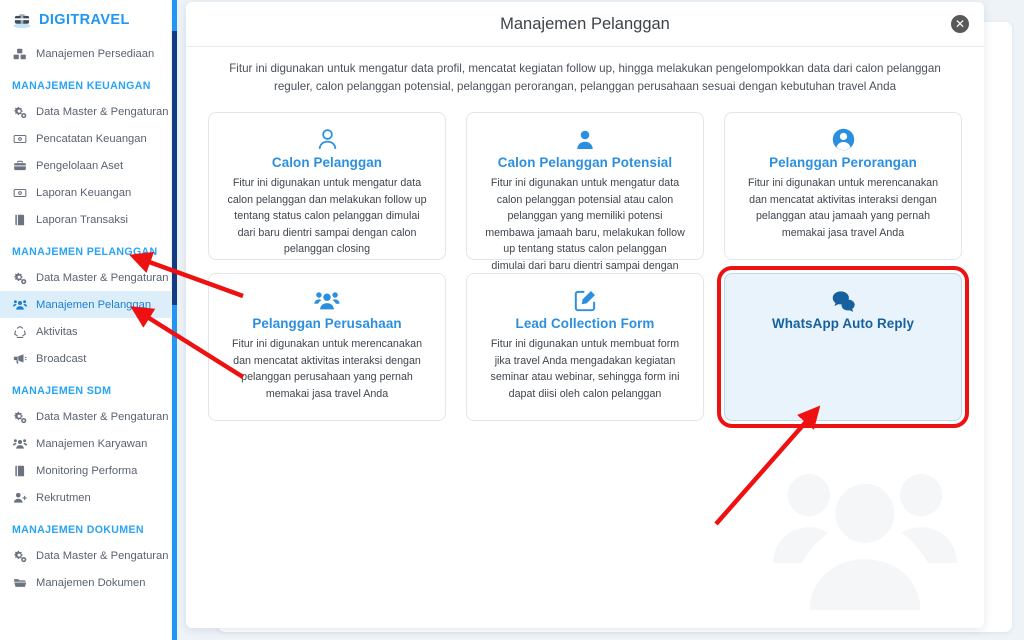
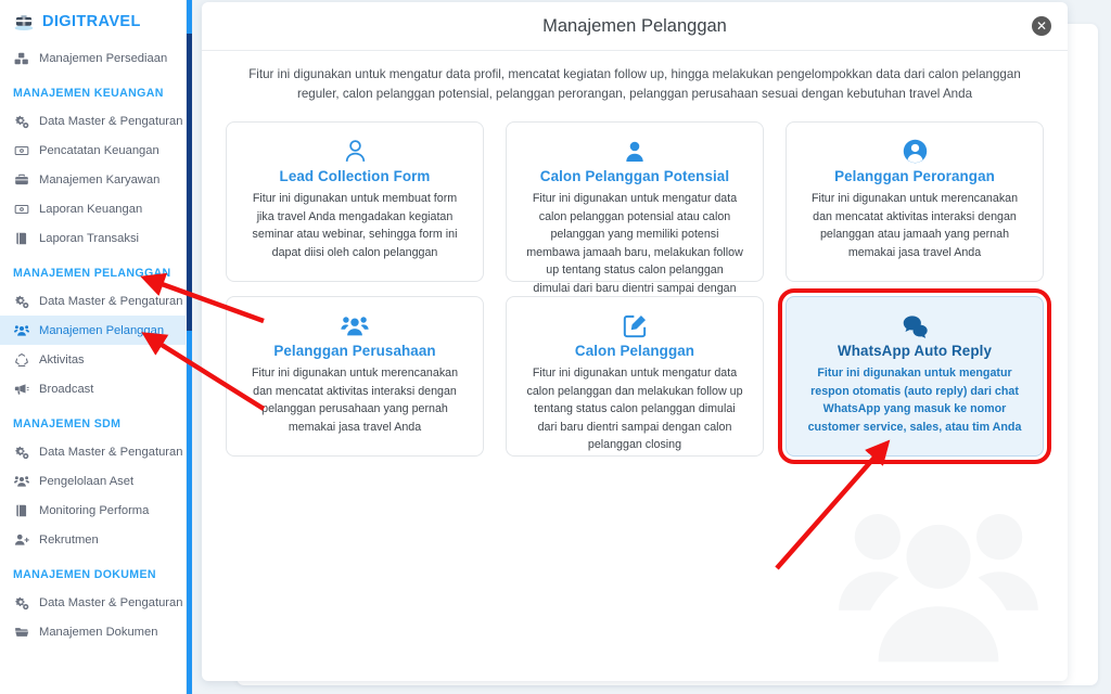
  DIGITRAVEL
  Manajemen Persediaan
  MANAJEMEN KEUANGAN
  Data Master & Pengaturan
  Pencatatan Keuangan
- Pengelolaan Aset
+ Manajemen Karyawan
  Laporan Keuangan
  Laporan Transaksi
  MANAJEMEN PELANGGAN
  Data Master & Pengaturan
  Manajemen Pelanggan
  Aktivitas
  Broadcast
  MANAJEMEN SDM
  Data Master & Pengaturan
- Manajemen Karyawan
+ Pengelolaan Aset
  Monitoring Performa
  Rekrutmen
  MANAJEMEN DOKUMEN
  Data Master & Pengaturan
  Manajemen Dokumen
  Manajemen Pelanggan
  ✕
  Fitur ini digunakan untuk mengatur data profil, mencatat kegiatan follow up, hingga melakukan pengelompokkan data dari calon pelanggan reguler, calon pelanggan potensial, pelanggan perorangan, pelanggan perusahaan sesuai dengan kebutuhan travel Anda
- Calon Pelanggan
+ Lead Collection Form
- Fitur ini digunakan untuk mengatur data calon pelanggan dan melakukan follow up tentang status calon pelanggan dimulai dari baru dientri sampai dengan calon pelanggan closing
+ Fitur ini digunakan untuk membuat form jika travel Anda mengadakan kegiatan seminar atau webinar, sehingga form ini dapat diisi oleh calon pelanggan
  Calon Pelanggan Potensial
  Fitur ini digunakan untuk mengatur data calon pelanggan potensial atau calon pelanggan yang memiliki potensi membawa jamaah baru, melakukan follow up tentang status calon pelanggan dimulai dari baru dientri sampai dengan
  Pelanggan Perorangan
  Fitur ini digunakan untuk merencanakan dan mencatat aktivitas interaksi dengan pelanggan atau jamaah yang pernah memakai jasa travel Anda
  Pelanggan Perusahaan
  Fitur ini digunakan untuk merencanakan dan mencatat aktivitas interaksi dengan pelanggan perusahaan yang pernah memakai jasa travel Anda
- Lead Collection Form
+ Calon Pelanggan
- Fitur ini digunakan untuk membuat form jika travel Anda mengadakan kegiatan seminar atau webinar, sehingga form ini dapat diisi oleh calon pelanggan
+ Fitur ini digunakan untuk mengatur data calon pelanggan dan melakukan follow up tentang status calon pelanggan dimulai dari baru dientri sampai dengan calon pelanggan closing
  WhatsApp Auto Reply
+ Fitur ini digunakan untuk mengatur respon otomatis (auto reply) dari chat WhatsApp yang masuk ke nomor customer service, sales, atau tim Anda
